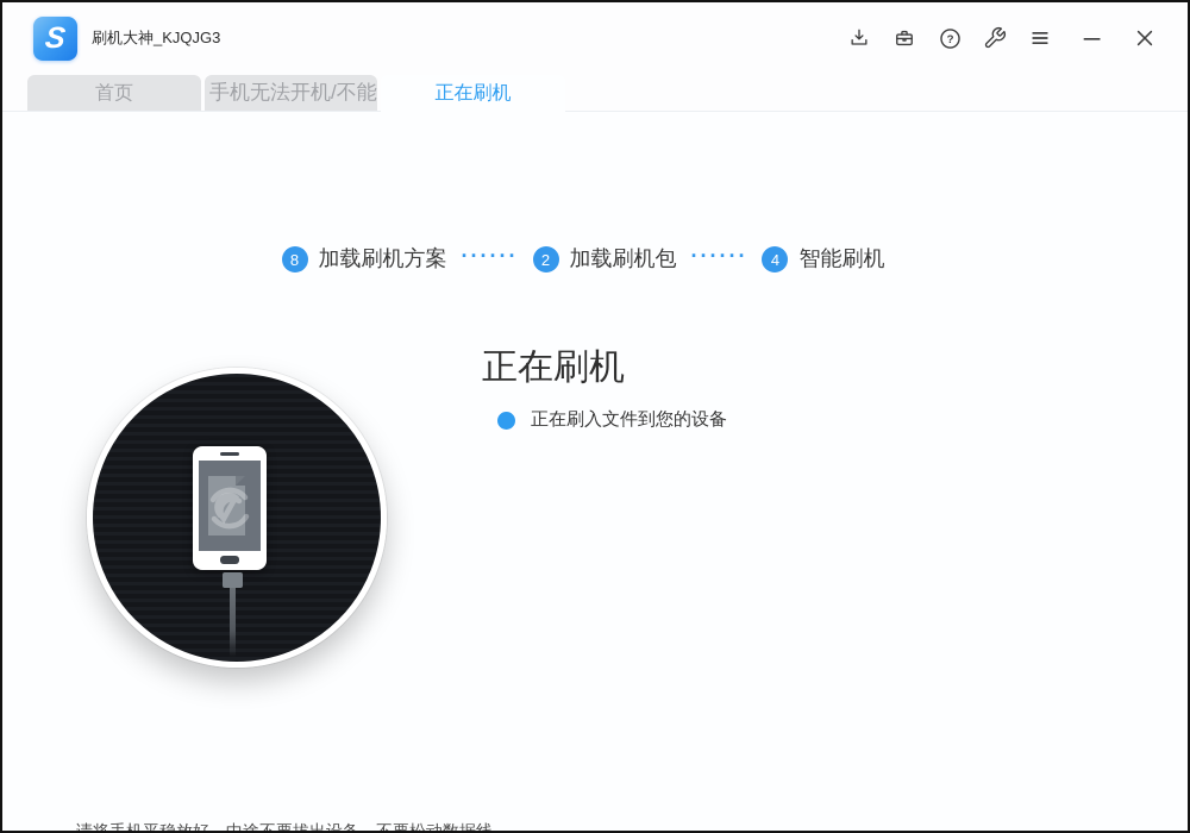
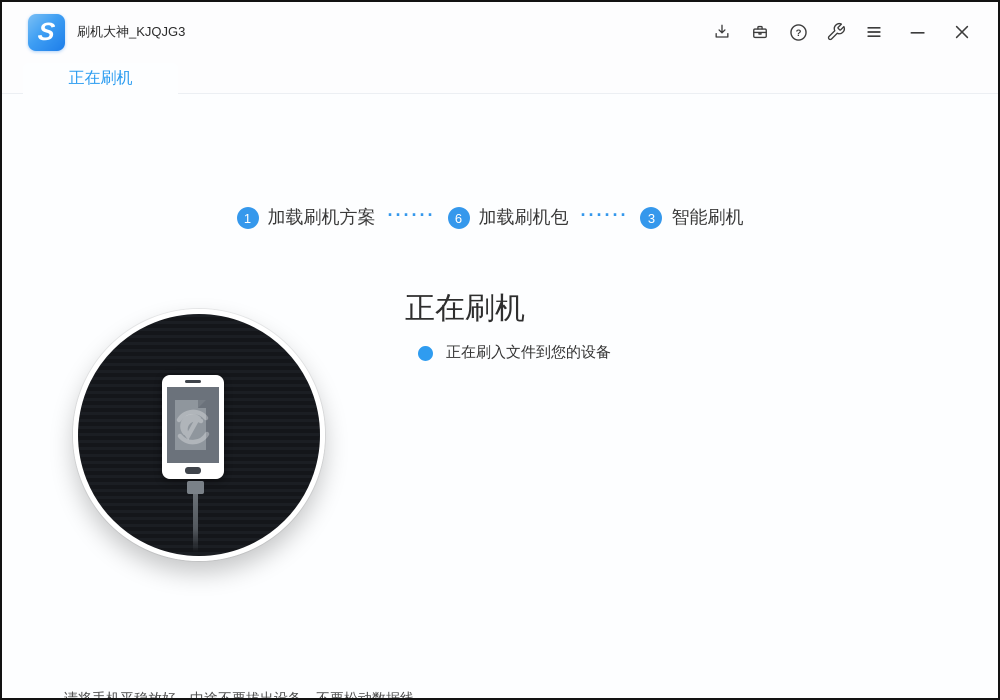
  刷机大神_KJQJG3
  ?
- 首页
- 手机无法开机/不能
  正在刷机
- 8
+ 1
  加载刷机方案
  ······
- 2
+ 6
  加载刷机包
  ······
- 4
+ 3
  智能刷机
  正在刷机
  正在刷入文件到您的设备
